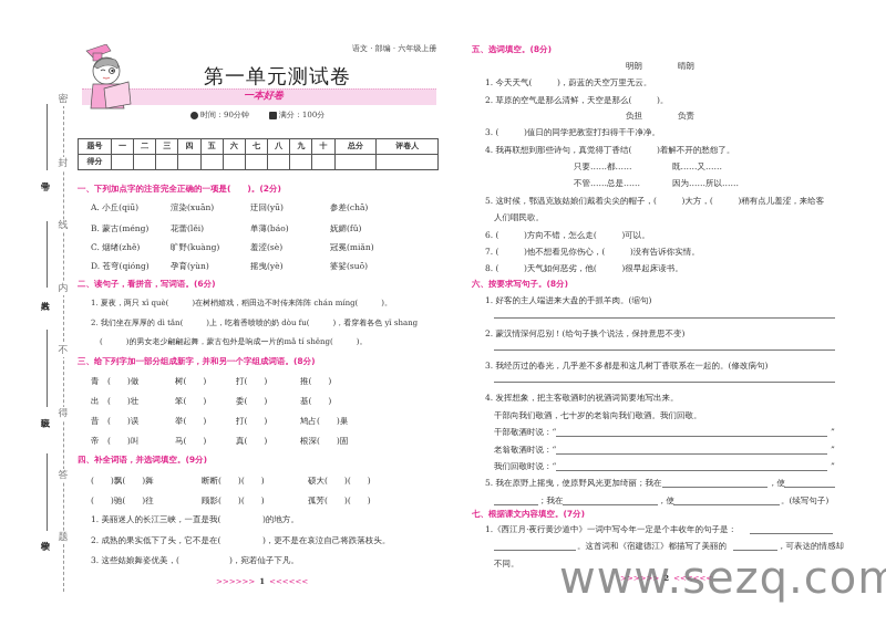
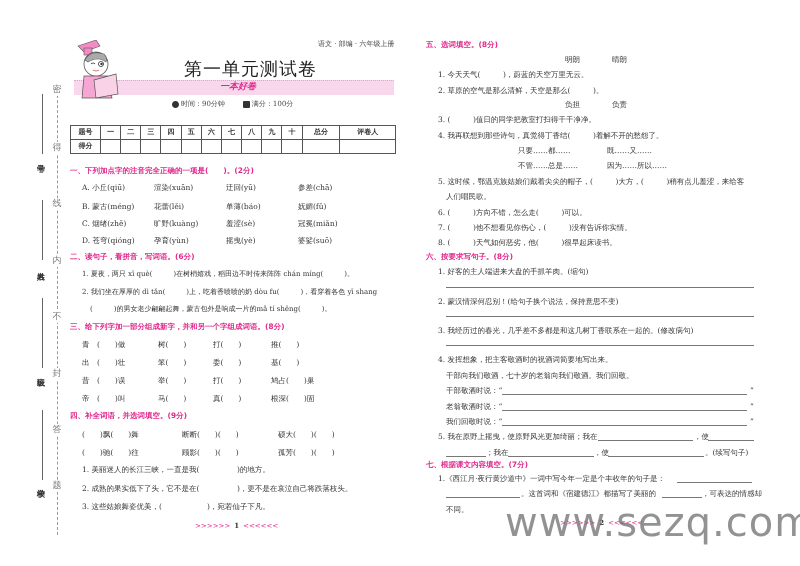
  密
- 封
+ 得
  线
  内
  不
- 得
+ 封
  答
  题
  语文 · 部编 · 六年级上册
  第一单元测试卷
  一本好卷
  时间：90分钟
  满分：100分
  题号	一	二	三	四	五	六	七	八	九	十	总分	评卷人
  得分
  一、下列加点字的注音完全正确的一项是( )。(2分)
  A. 小丘(qiū)
  渲染(xuān)
  迂回(yū)
  参差(chā)
  B. 蒙古(méng)
  花蕾(lěi)
  单薄(báo)
  妩媚(fǔ)
  C. 烟绪(zhě)
  旷野(kuàng)
  羞涩(sè)
  冠冕(miǎn)
  D. 苍穹(qióng)
  孕育(yùn)
  摇曳(yè)
  婆娑(suō)
  二、读句子，看拼音，写词语。(6分)
  1. 夏夜，两只 xī què( )在树梢嬉戏，稻田边不时传来阵阵 chán míng( )。
  2. 我们坐在厚厚的 dì tǎn( )上，吃着香喷喷的奶 dòu fu( )，看穿着各色 yī shang
  ( )的男女老少翩翩起舞，蒙古包外是响成一片的mǎ tí shēng( )。
  三、给下列字加一部分组成新字，并和另一个字组成词语。(8分)
  青 ( )做
  树( )
  打( )
  推( )
  出 ( )壮
  笨( )
  委( )
  基( )
  昔 ( )误
  举( )
  打( )
  鸠占( )巢
  帝 ( )叫
  马( )
  真( )
  根深( )固
  四、补全词语，并选词填空。(9分)
  ( )飘( )舞
  断断( )( )
  硕大( )( )
  ( )驰( )往
  顾影( )( )
  孤芳( )( )
  1. 美丽迷人的长江三峡，一直是我( )的地方。
  2. 成熟的果实低下了头，它不是在( )，更不是在哀泣自己将跌落枝头。
  3. 这些姑娘舞姿优美，( )，宛若仙子下凡。
  >>>>>> 1 <<<<<<
  五、选词填空。(8分)
  明朗
  晴朗
  1. 今天天气( )，蔚蓝的天空万里无云。
  2. 草原的空气是那么清鲜，天空是那么( )。
  负担
  负责
  3. ( )值日的同学把教室打扫得干干净净。
  4. 我再联想到那些诗句，真觉得丁香结( )着解不开的愁怨了。
  只要……都……
  既……又……
  不管……总是……
  因为……所以……
  5. 这时候，鄂温克族姑娘们戴着尖尖的帽子，( )大方，( )稍有点儿羞涩，来给客
  人们唱民歌。
  6. ( )方向不错，怎么走( )可以。
  7. ( )他不想看见你伤心，( )没有告诉你实情。
  8. ( )天气如何恶劣，他( )很早起床读书。
  六、按要求写句子。(8分)
  1. 好客的主人端进来大盘的手抓羊肉。(缩句)
  2. 蒙汉情深何忍别！(给句子换个说法，保持意思不变)
  3. 我经历过的春光，几乎差不多都是和这几树丁香联系在一起的。(修改病句)
  4. 发挥想象，把主客敬酒时的祝酒词简要地写出来。
  干部向我们敬酒，七十岁的老翁向我们敬酒。我们回敬。
  干部敬酒时说：“
  ”
  老翁敬酒时说：“
  ”
  我们回敬时说：“
  ”
  5. 我在原野上摇曳，使原野风光更加绮丽；我在
  ，使
  ；我在
  ，使
  。(续写句子)
  七、根据课文内容填空。(7分)
  1.《西江月·夜行黄沙道中》一词中写今年一定是个丰收年的句子是：
  。这首词和《宿建德江》都描写了美丽的
  ，可表达的情感却
  不同。
  >>>>>> 2 <<<<<<
  www.sezq.com
